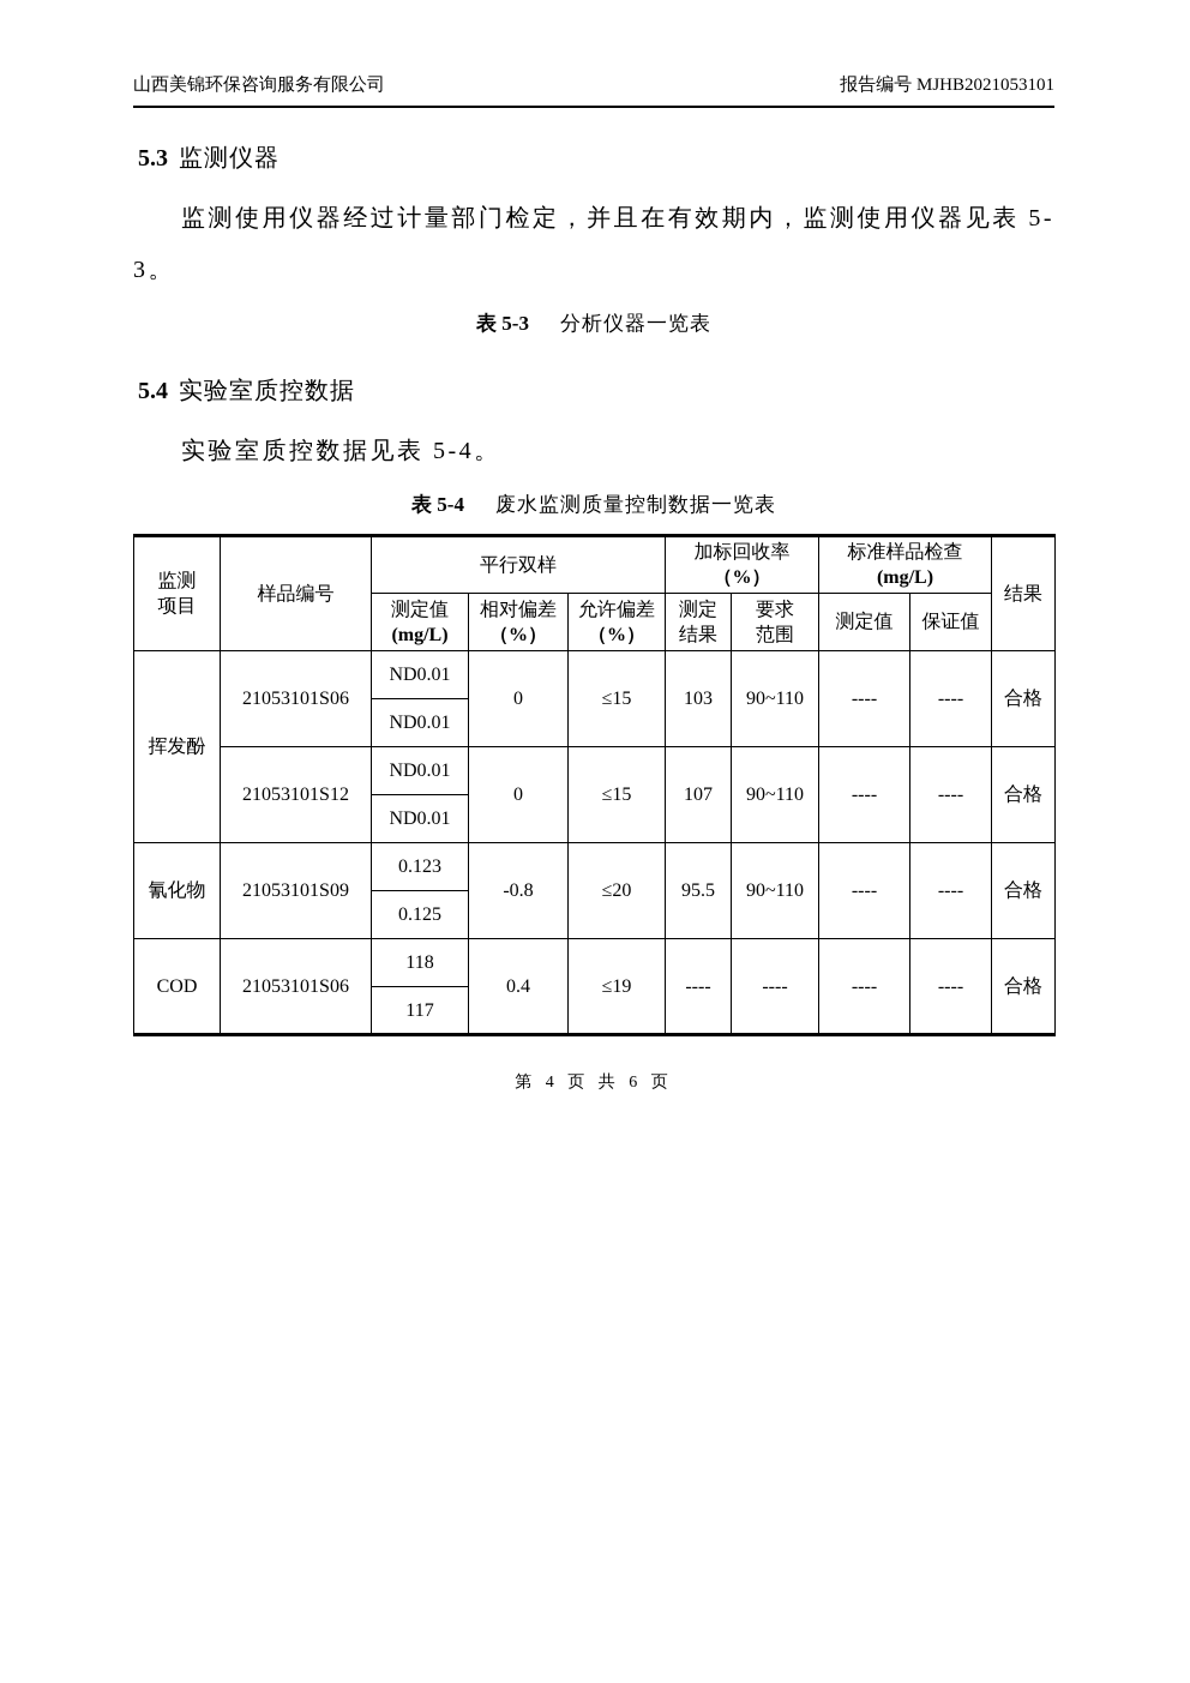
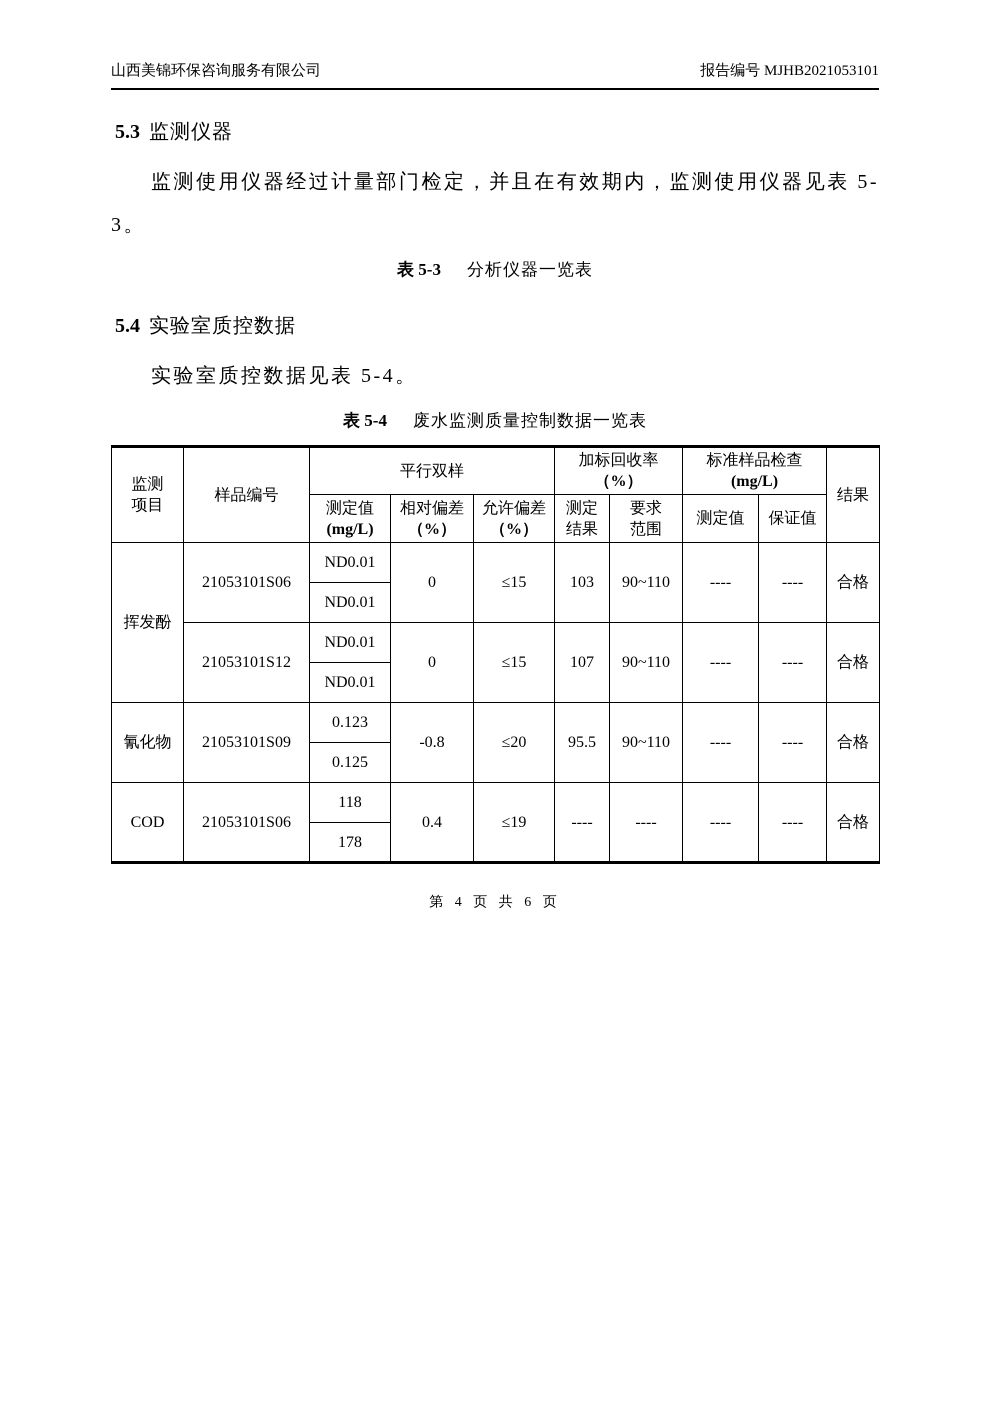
  山西美锦环保咨询服务有限公司
  报告编号 MJHB2021053101
  5.3 监测仪器
  监测使用仪器经过计量部门检定，并且在有效期内，监测使用仪器见表 5-3。
  表 5-3 分析仪器一览表
  5.4 实验室质控数据
  实验室质控数据见表 5-4。
  表 5-4 废水监测质量控制数据一览表
  监测项目	样品编号	平行双样	加标回收率 （%）	标准样品检查 (mg/L)	结果
  测定值 (mg/L)	相对偏差（%）	允许偏差（%）	测定结果	要求范围	测定值	保证值
  挥发酚	21053101S06	ND0.01	0	≤15	103	90~110	----	----	合格
  ND0.01
  21053101S12	ND0.01	0	≤15	107	90~110	----	----	合格
  ND0.01
  氰化物	21053101S09	0.123	-0.8	≤20	95.5	90~110	----	----	合格
  0.125
  COD	21053101S06	118	0.4	≤19	----	----	----	----	合格
- 117
+ 178
  第 4 页 共 6 页
